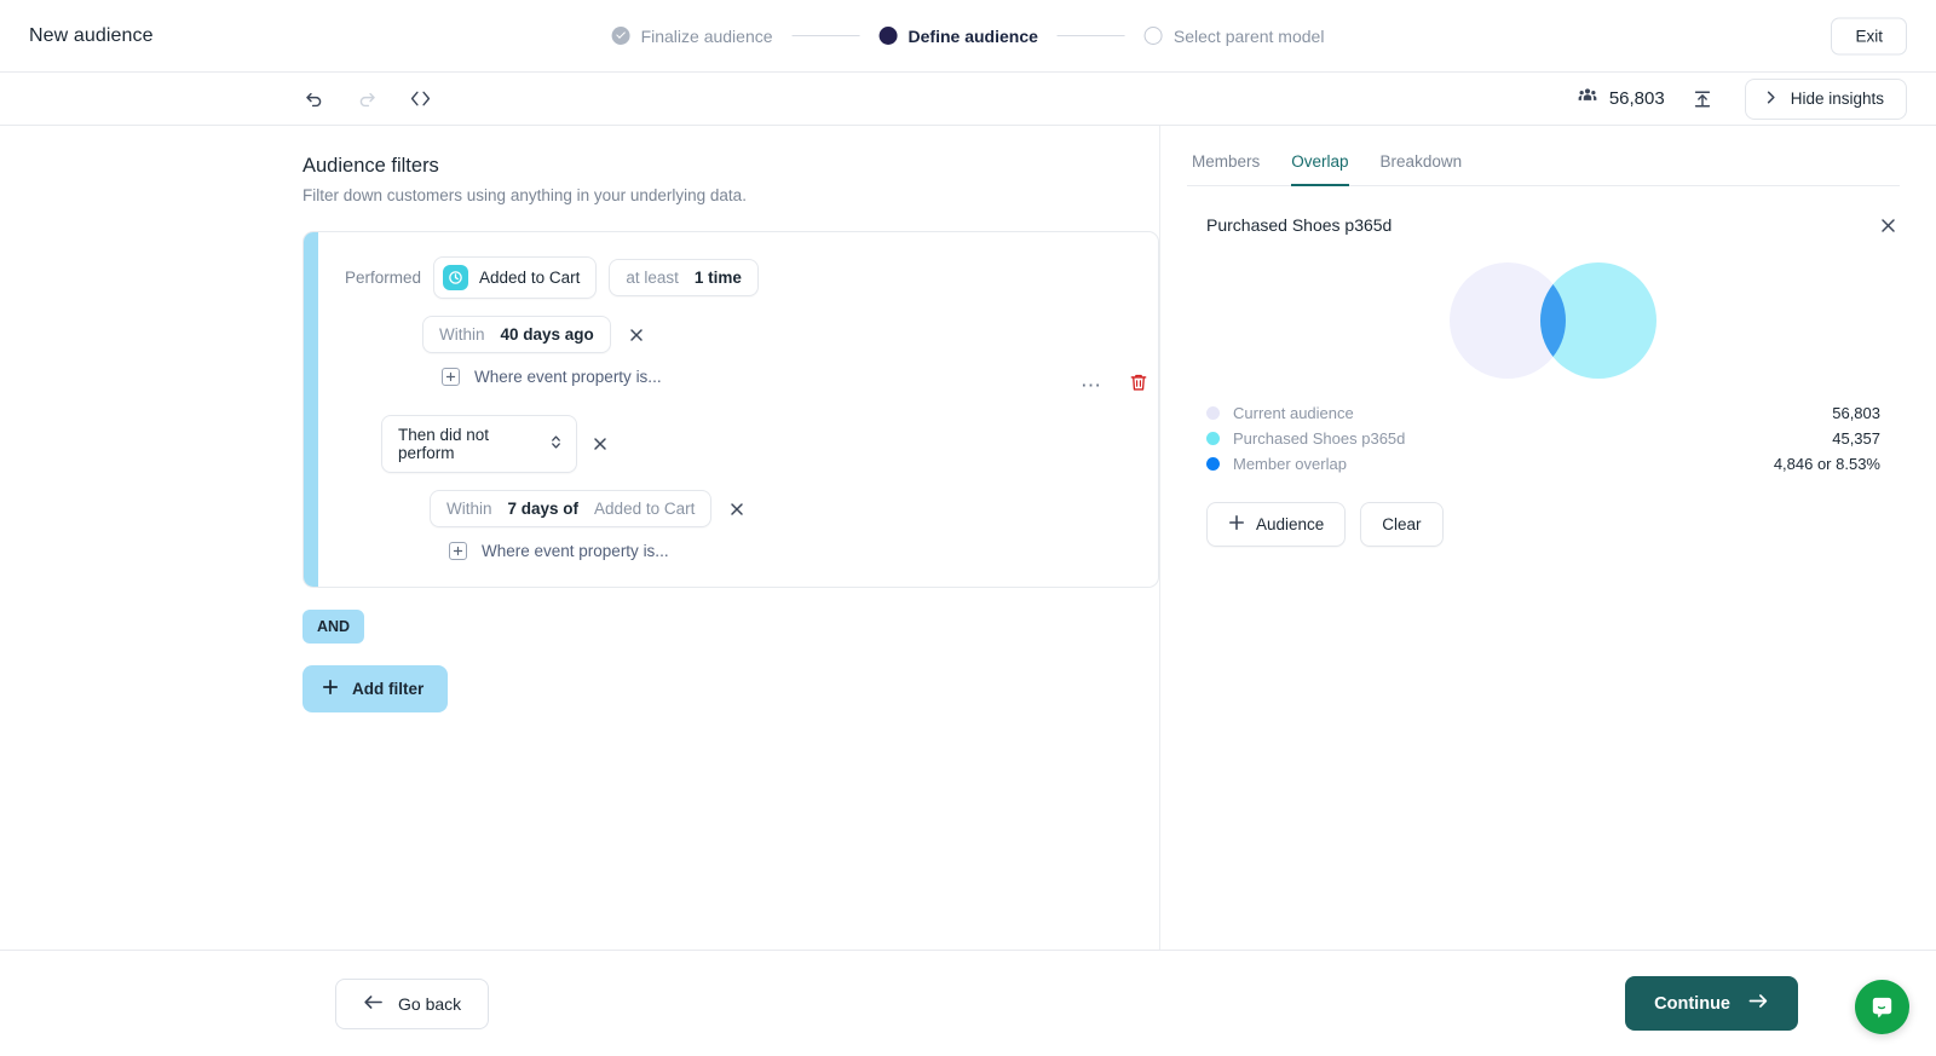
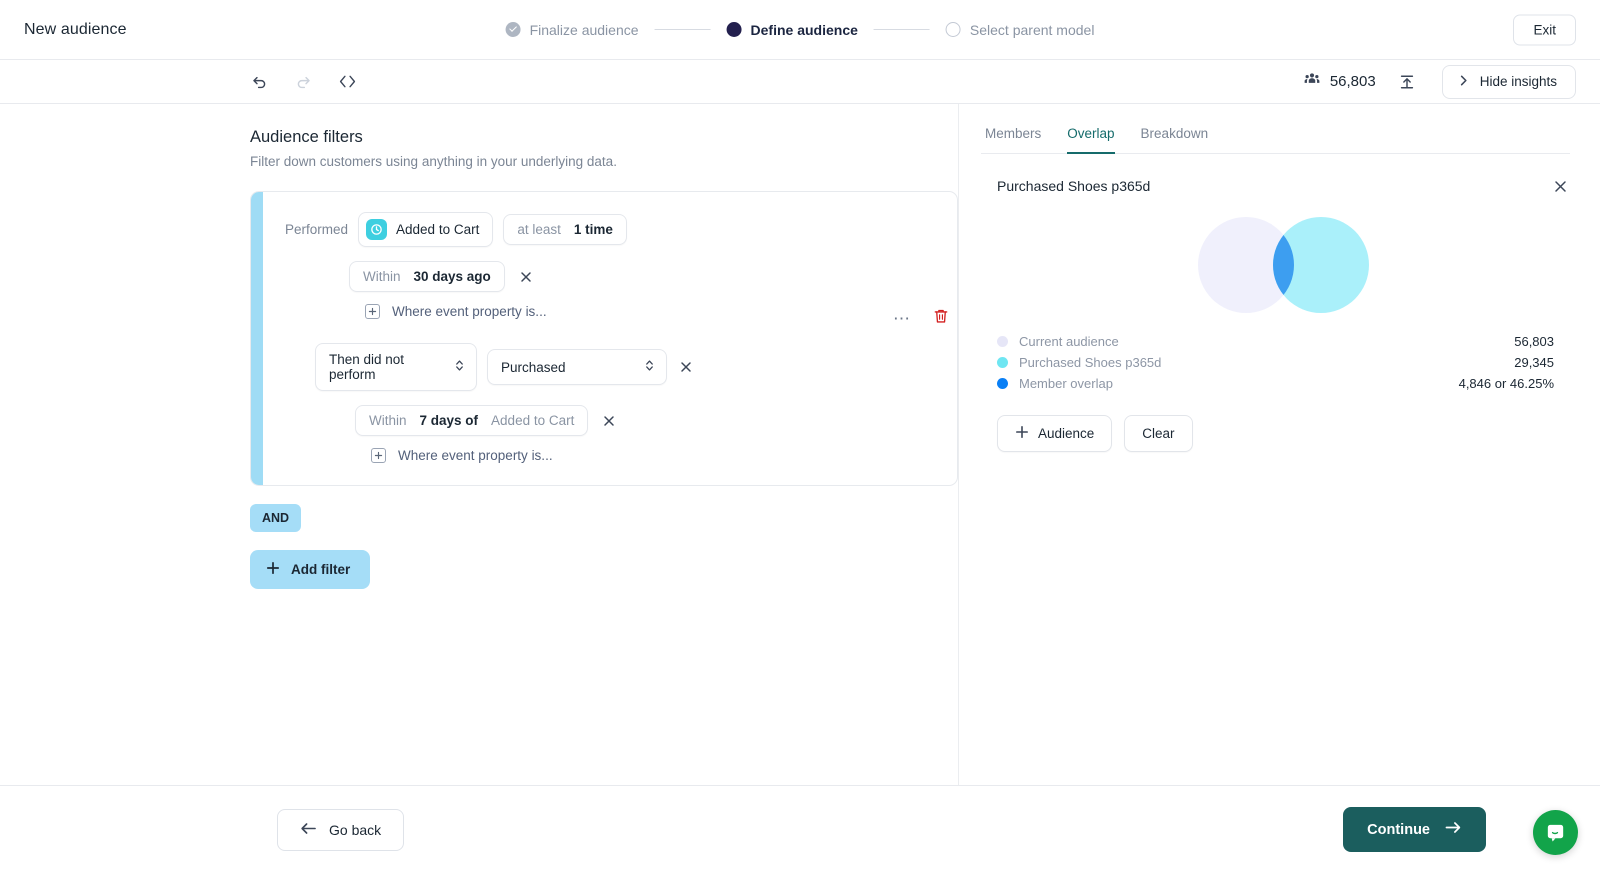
  New audience
  Finalize audience
  Define audience
  Select parent model
  Exit
  56,803
  Hide insights
  Audience filters
  Filter down customers using anything in your underlying data.
  ⋯
  Performed
  Added to Cart
  at least
  1 time
  Within
- 40 days ago
+ 30 days ago
  Where event property is...
  Then did not perform
+ Purchased
  Within
  7 days of
  Added to Cart
  Where event property is...
  AND
  Add filter
  Members
  Overlap
  Breakdown
  Purchased Shoes p365d
  Current audience
  56,803
  Purchased Shoes p365d
- 45,357
+ 29,345
  Member overlap
- 4,846 or 8.53%
+ 4,846 or 46.25%
  Audience
  Clear
  Go back
  Continue
